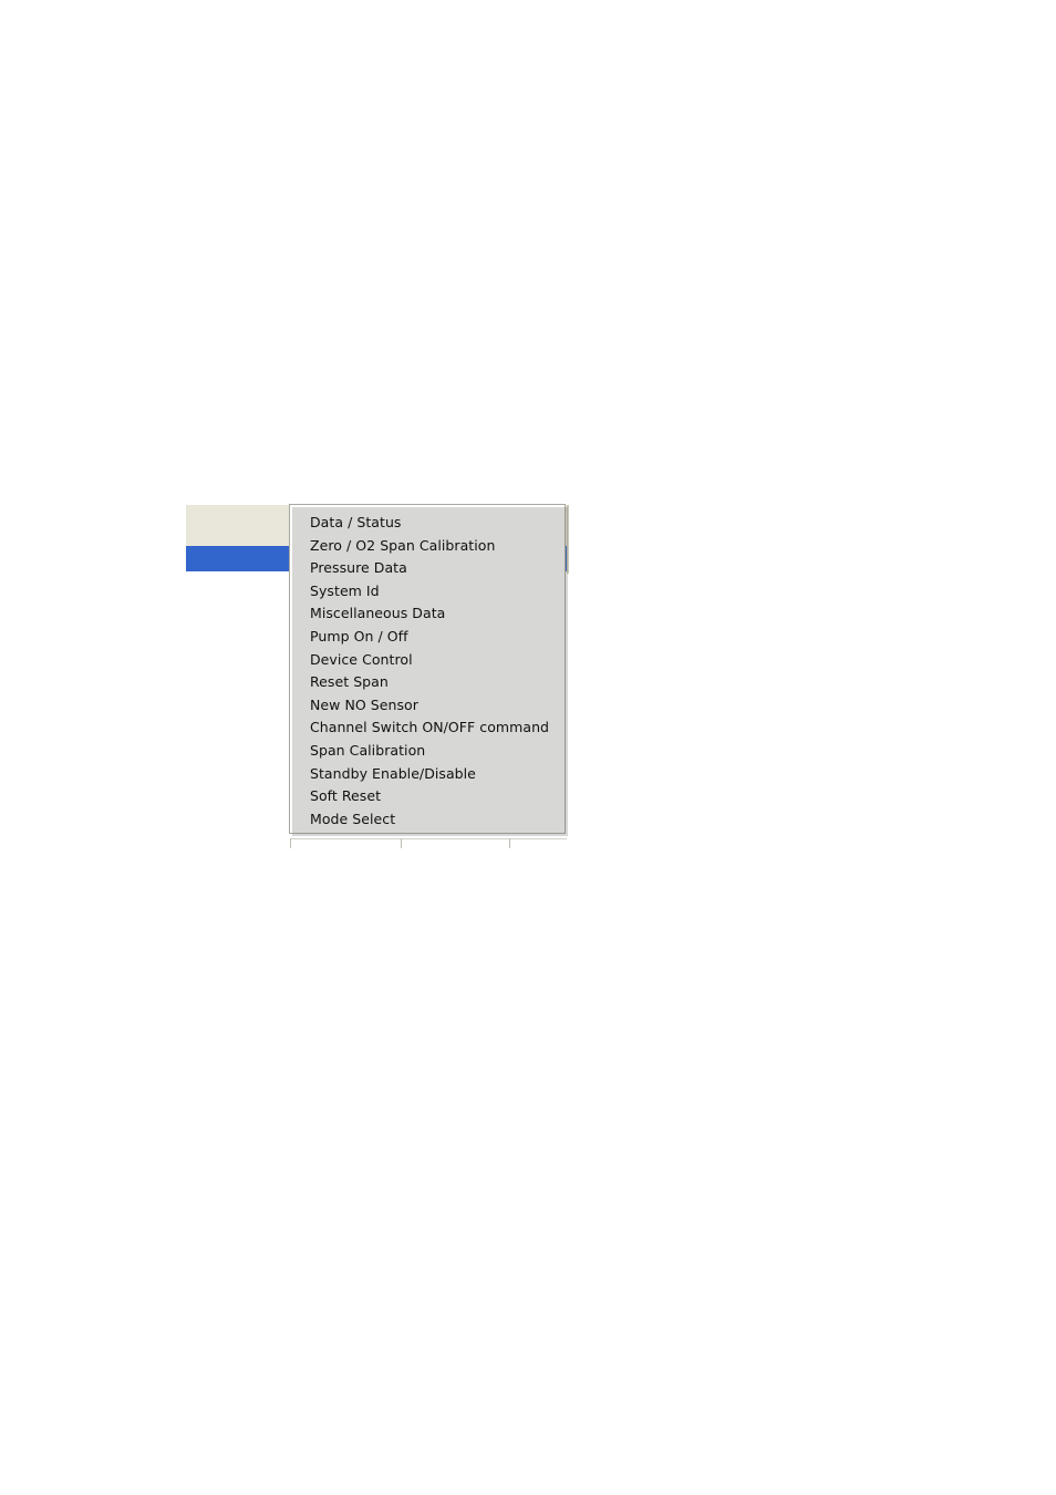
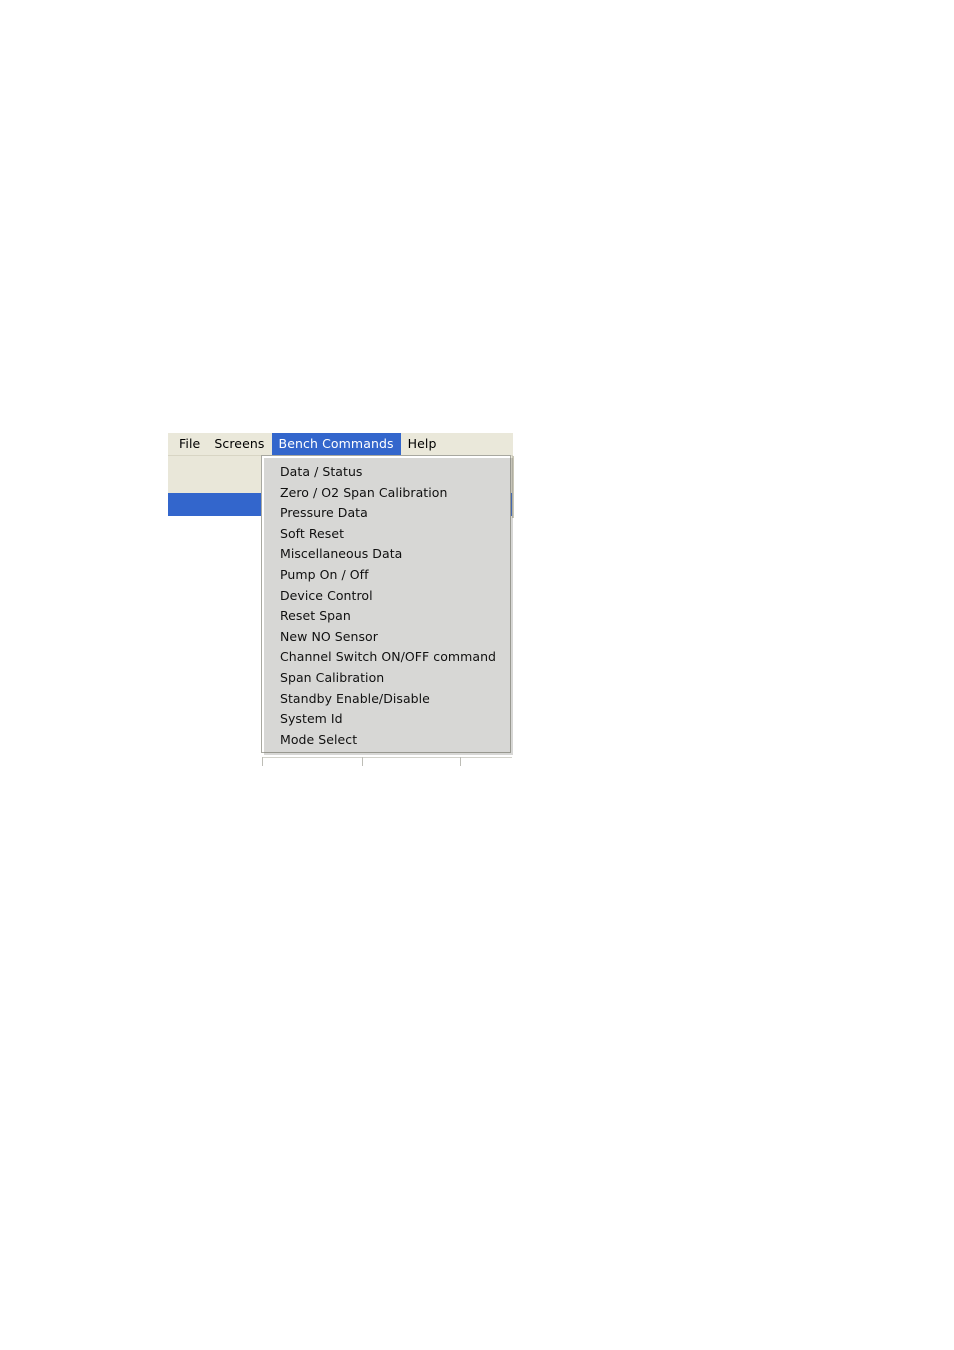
+ File
+ Screens
+ Bench Commands
+ Help
  Data / Status
  Zero / O2 Span Calibration
  Pressure Data
- System Id
+ Soft Reset
  Miscellaneous Data
  Pump On / Off
  Device Control
  Reset Span
  New NO Sensor
  Channel Switch ON/OFF command
  Span Calibration
  Standby Enable/Disable
- Soft Reset
+ System Id
  Mode Select
